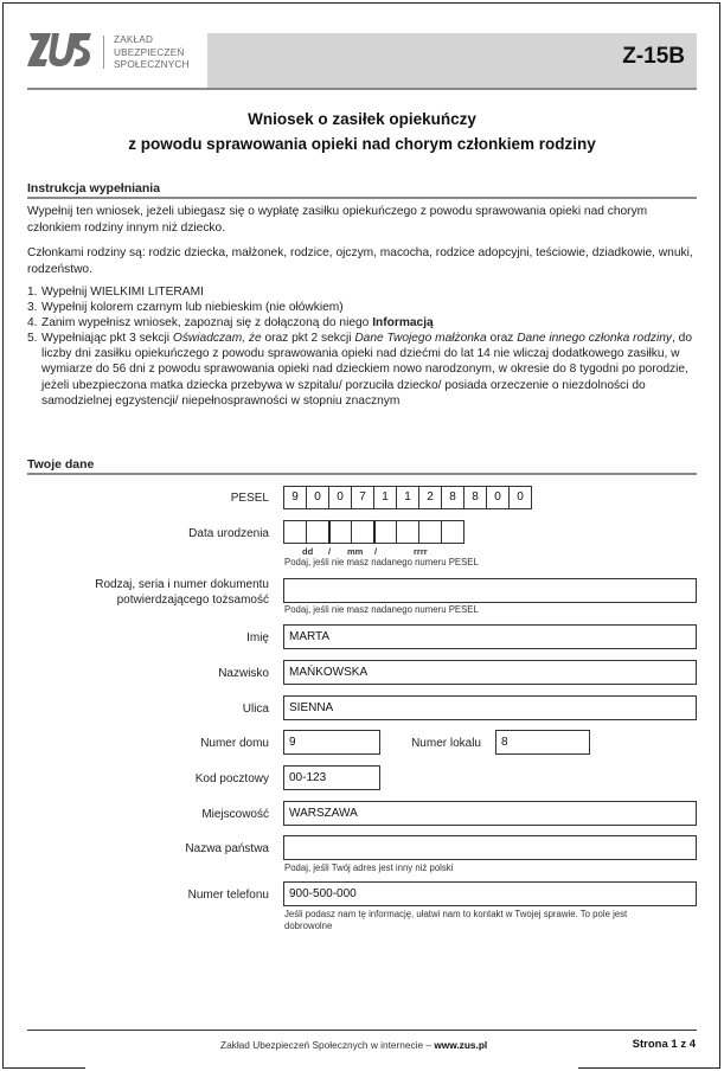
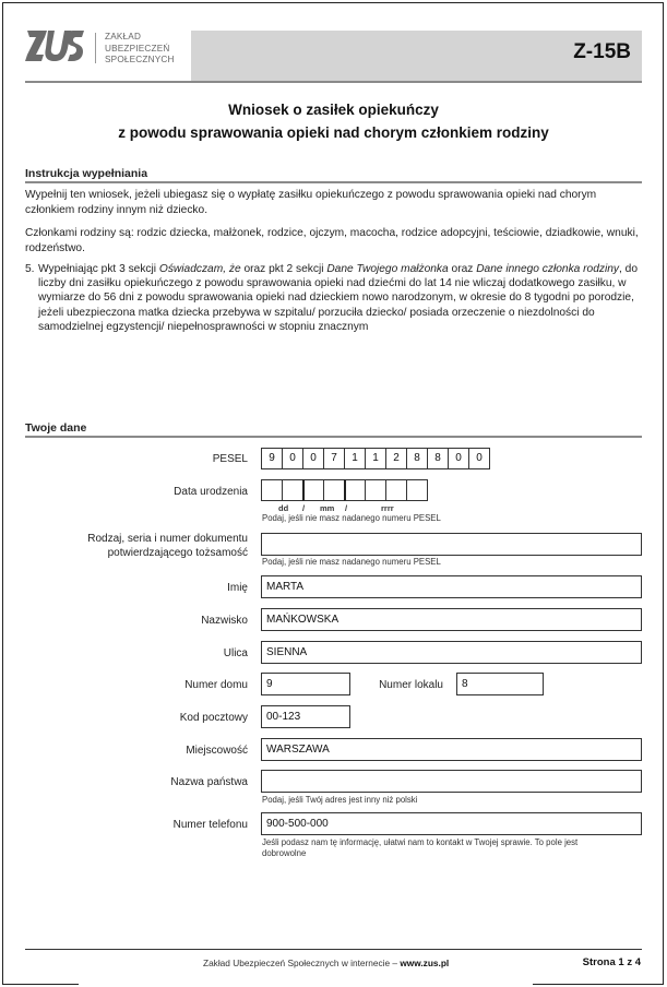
  ZAKŁAD
  UBEZPIECZEŃ
  SPOŁECZNYCH
  Z-15B
  Wniosek o zasiłek opiekuńczy
  z powodu sprawowania opieki nad chorym członkiem rodziny
  Instrukcja wypełniania
  Wypełnij ten wniosek, jeżeli ubiegasz się o wypłatę zasiłku opiekuńczego z powodu sprawowania opieki nad chorym członkiem rodziny innym niż dziecko.
  Członkami rodziny są: rodzic dziecka, małżonek, rodzice, ojczym, macocha, rodzice adopcyjni, teściowie, dziadkowie, wnuki, rodzeństwo.
- 1.
- Wypełnij WIELKIMI LITERAMI
- 3.
- Wypełnij kolorem czarnym lub niebieskim (nie ołówkiem)
- 4.
- Zanim wypełnisz wniosek, zapoznaj się z dołączoną do niego Informacją
  5.
  Wypełniając pkt 3 sekcji Oświadczam, że oraz pkt 2 sekcji Dane Twojego małżonka oraz Dane innego członka rodziny, do liczby dni zasiłku opiekuńczego z powodu sprawowania opieki nad dziećmi do lat 14 nie wliczaj dodatkowego zasiłku, w wymiarze do 56 dni z powodu sprawowania opieki nad dzieckiem nowo narodzonym, w okresie do 8 tygodni po porodzie, jeżeli ubezpieczona matka dziecka przebywa w szpitalu/ porzuciła dziecko/ posiada orzeczenie o niezdolności do samodzielnej egzystencji/ niepełnosprawności w stopniu znacznym
  Twoje dane
  PESEL
  9
  0
  0
  7
  1
  1
  2
  8
  8
  0
  0
  Data urodzenia
  dd
  /
  mm
  /
  rrrr
  Podaj, jeśli nie masz nadanego numeru PESEL
  Rodzaj, seria i numer dokumentu
  potwierdzającego tożsamość
  Podaj, jeśli nie masz nadanego numeru PESEL
  Imię
  MARTA
  Nazwisko
  MAŃKOWSKA
  Ulica
  SIENNA
  Numer domu
  9
  Numer lokalu
  8
  Kod pocztowy
  00-123
  Miejscowość
  WARSZAWA
  Nazwa państwa
  Podaj, jeśli Twój adres jest inny niż polski
  Numer telefonu
  900-500-000
  Jeśli podasz nam tę informację, ułatwi nam to kontakt w Twojej sprawie. To pole jest dobrowolne
  Zakład Ubezpieczeń Społecznych w internecie – www.zus.pl
  Strona 1 z 4
